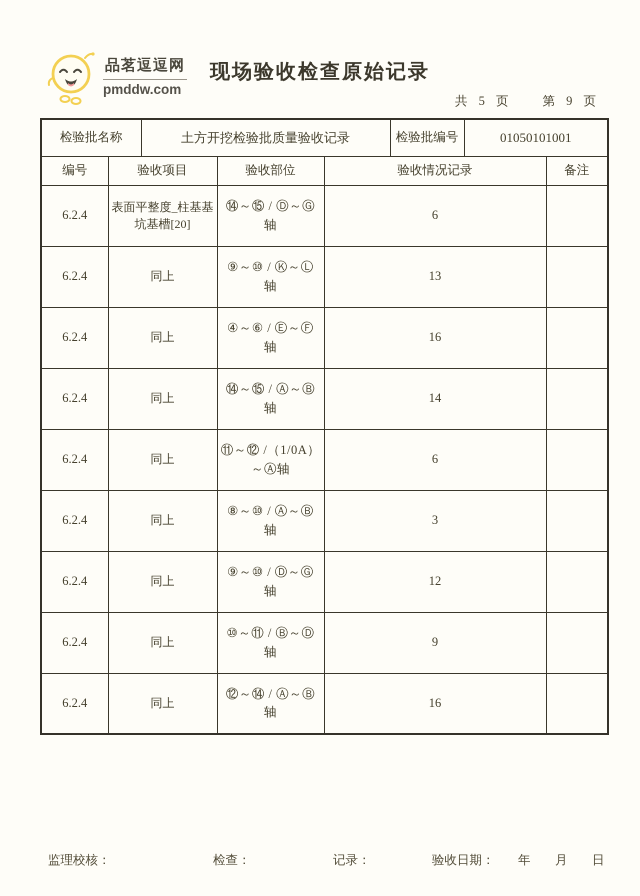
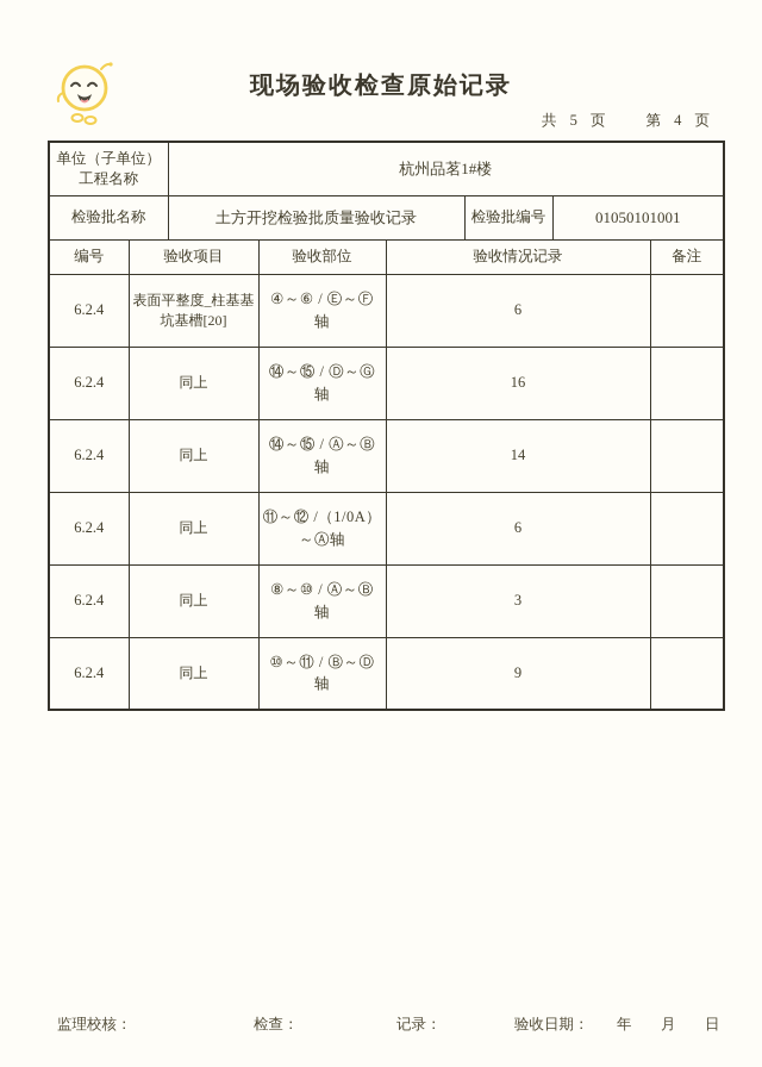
- 品茗逗逗网
- pmddw.com
  现场验收检查原始记录
  共 5 页
- 第 9 页
+ 第 4 页
+ 单位（子单位） 工程名称	杭州品茗1#楼
  检验批名称	土方开挖检验批质量验收记录	检验批编号	01050101001
  编号	验收项目	验收部位	验收情况记录	备注
- 6.2.4	表面平整度_柱基基坑基槽[20]	⑭～⑮ / Ⓓ～Ⓖ轴	6
+ 6.2.4	表面平整度_柱基基坑基槽[20]	④～⑥ / Ⓔ～Ⓕ轴	6
- 6.2.4	同上	⑨～⑩ / Ⓚ～Ⓛ轴	13
- 6.2.4	同上	④～⑥ / Ⓔ～Ⓕ轴	16
+ 6.2.4	同上	⑭～⑮ / Ⓓ～Ⓖ轴	16
  6.2.4	同上	⑭～⑮ / Ⓐ～Ⓑ轴	14
  6.2.4	同上	⑪～⑫ /（1/0A）～Ⓐ轴	6
  6.2.4	同上	⑧～⑩ / Ⓐ～Ⓑ轴	3
- 6.2.4	同上	⑨～⑩ / Ⓓ～Ⓖ轴	12
  6.2.4	同上	⑩～⑪ / Ⓑ～Ⓓ轴	9
- 6.2.4	同上	⑫～⑭ / Ⓐ～Ⓑ轴	16
  监理校核：
  检查：
  记录：
  验收日期：
  年 月 日
